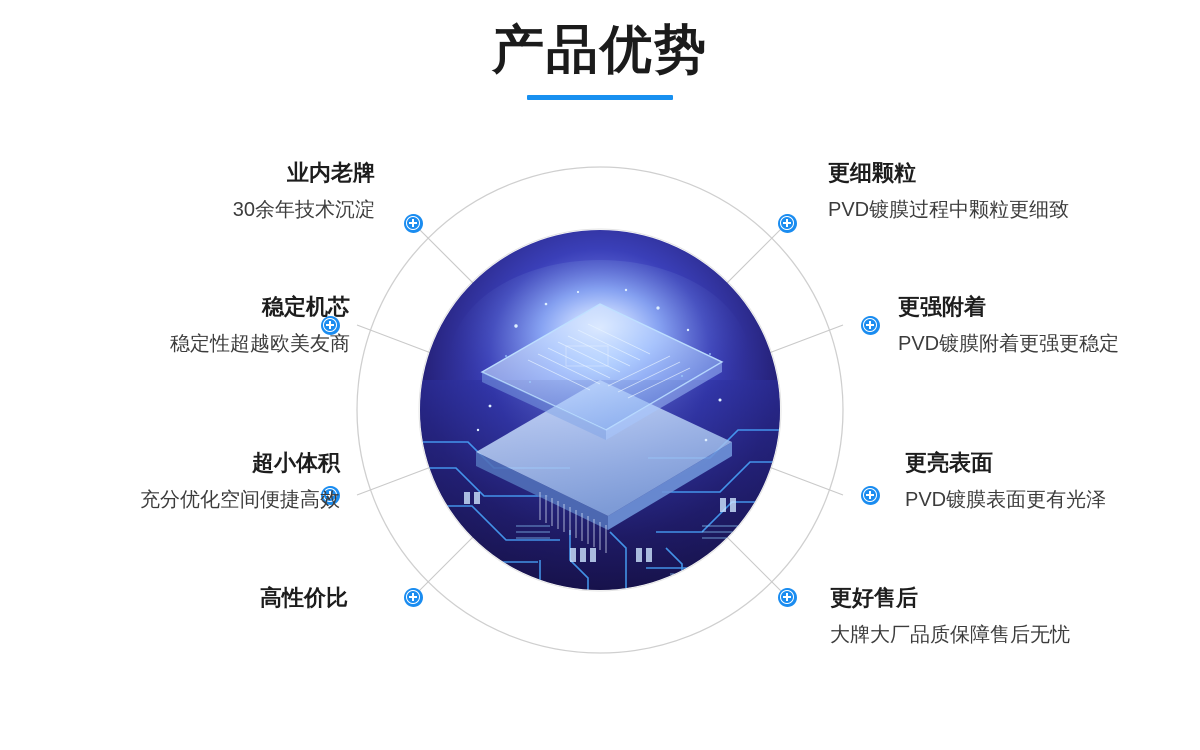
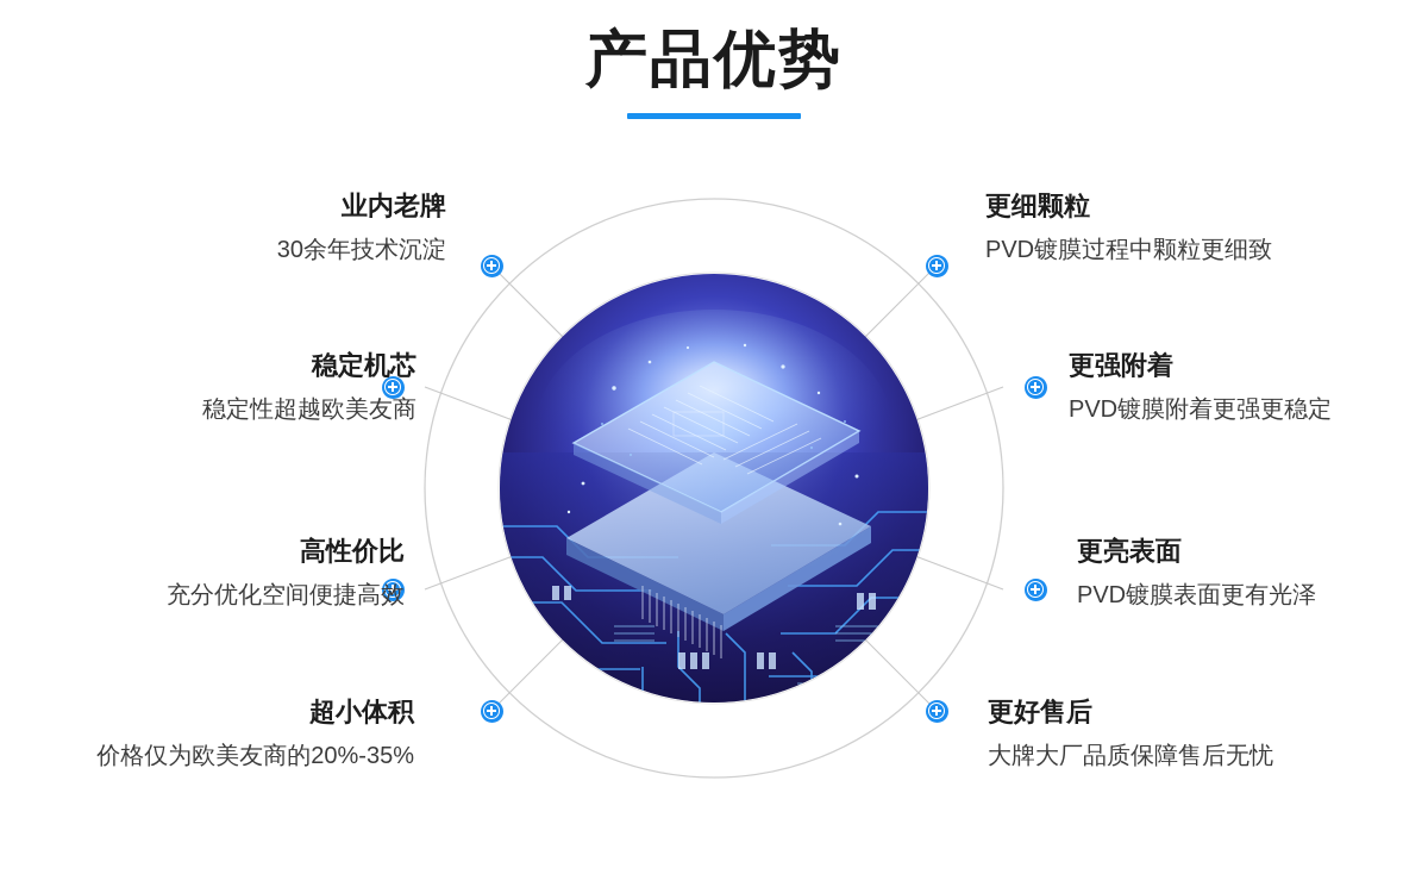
  产品优势
  业内老牌
  30余年技术沉淀
  稳定机芯
  稳定性超越欧美友商
- 超小体积
+ 高性价比
  充分优化空间便捷高效
- 高性价比
+ 超小体积
+ 价格仅为欧美友商的20%-35%
  更细颗粒
  PVD镀膜过程中颗粒更细致
  更强附着
  PVD镀膜附着更强更稳定
  更亮表面
  PVD镀膜表面更有光泽
  更好售后
  大牌大厂品质保障售后无忧
